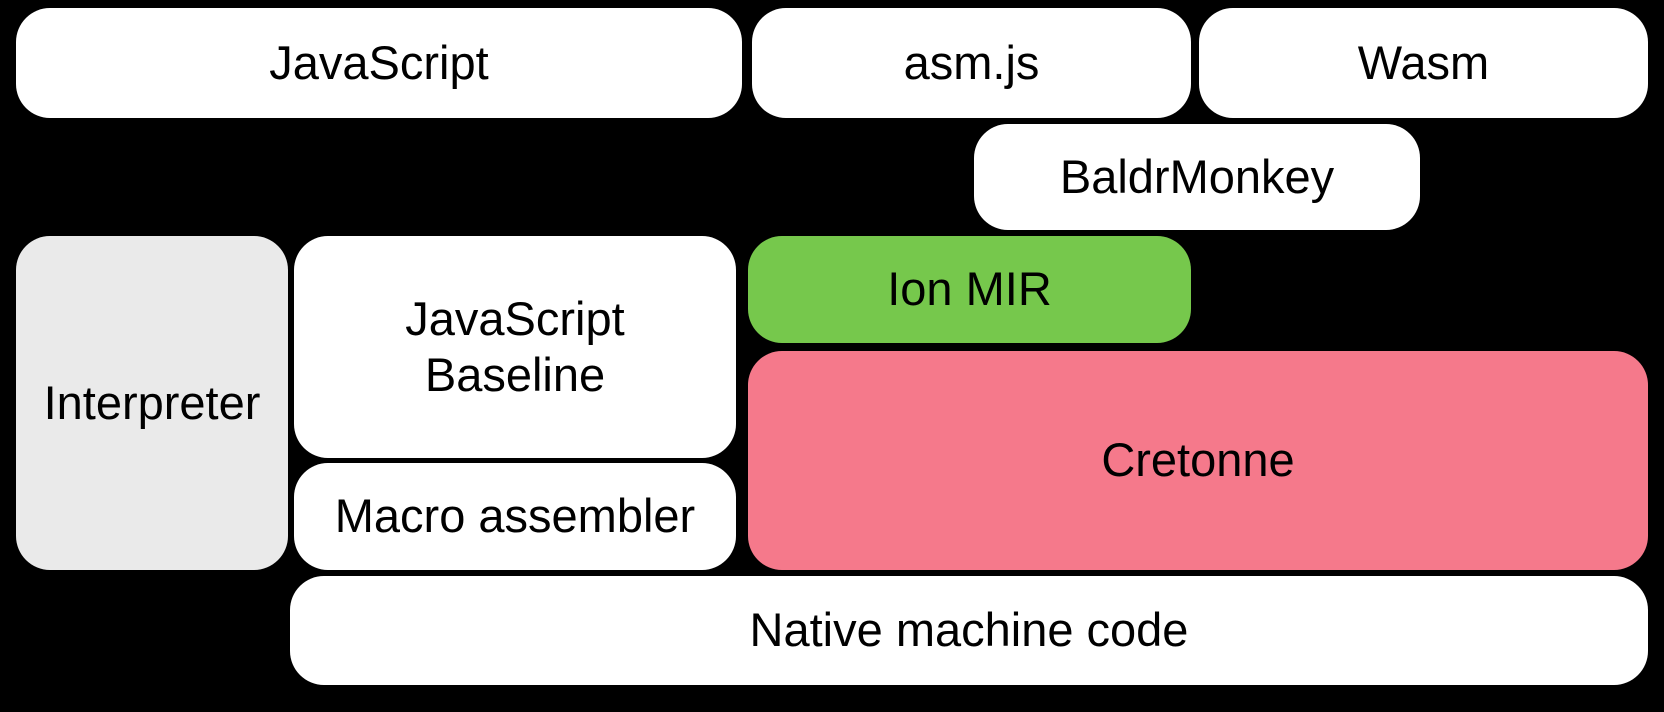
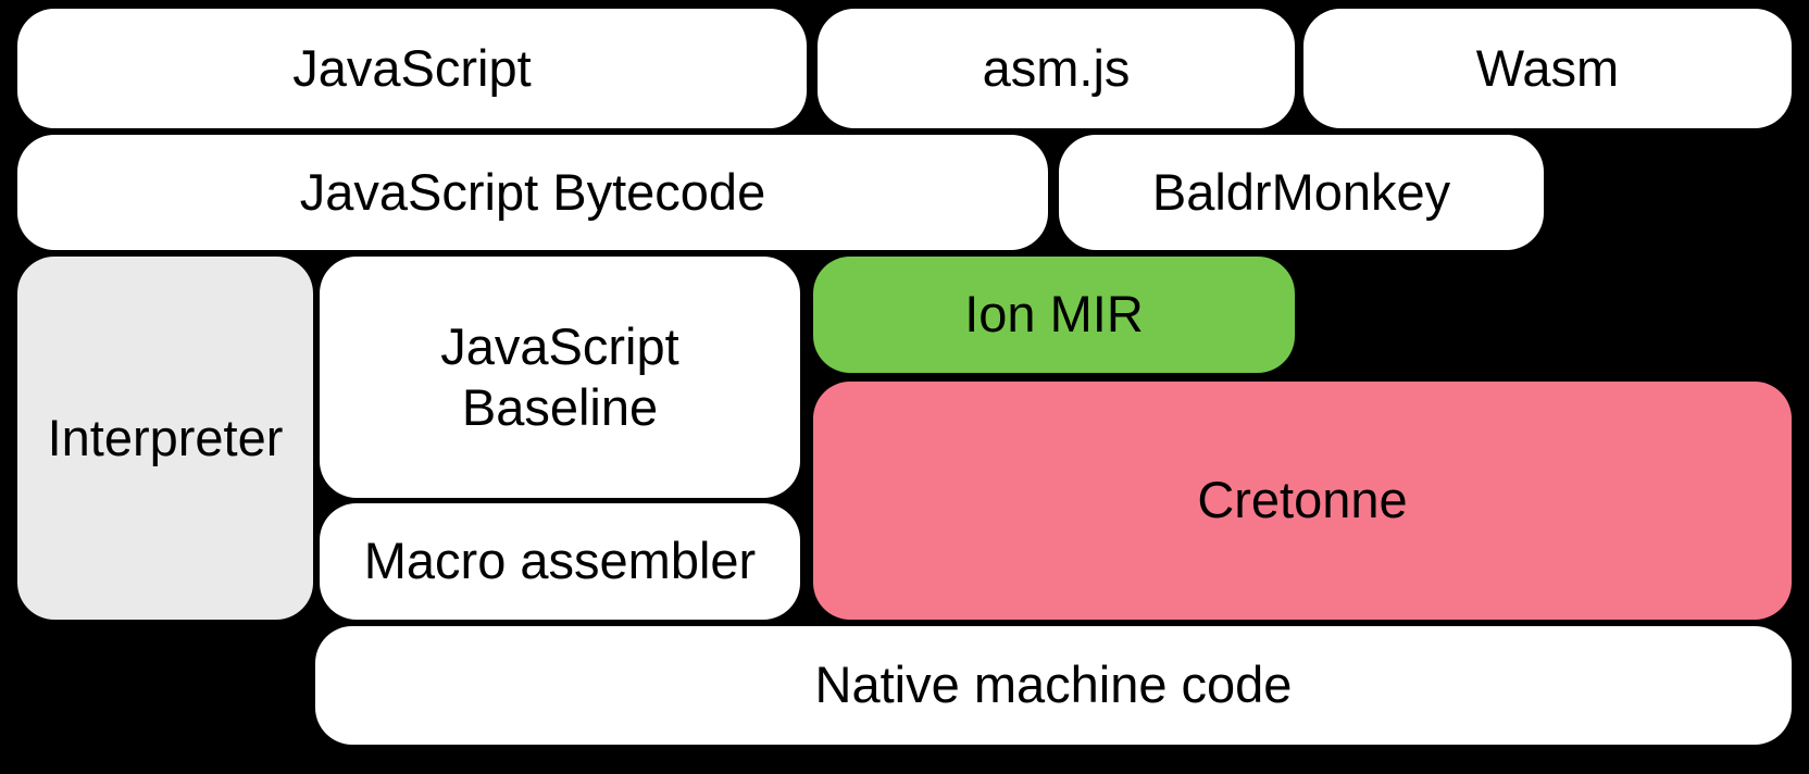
  JavaScript
  asm.js
  Wasm
+ JavaScript Bytecode
  BaldrMonkey
  Interpreter
  JavaScript
  Baseline
  Ion MIR
  Cretonne
  Macro assembler
  Native machine code
